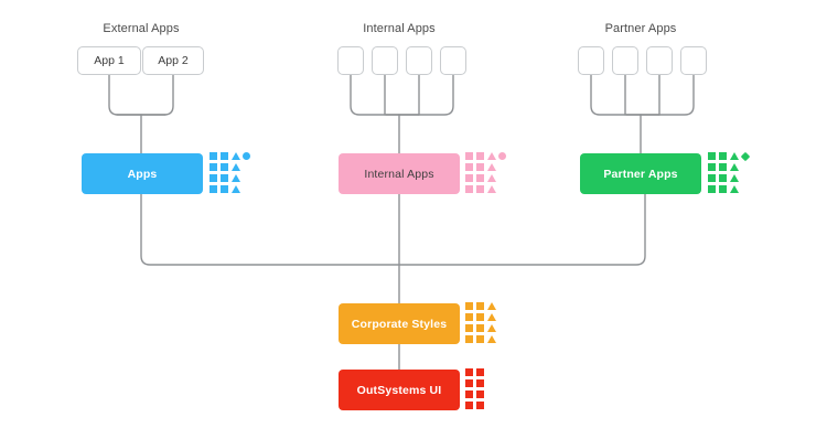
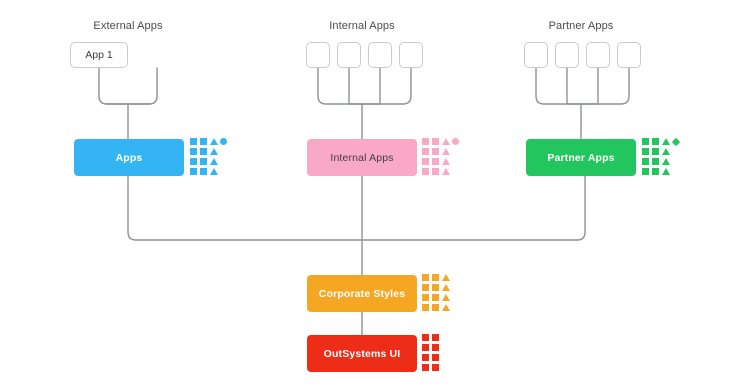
  External Apps
  App 1
- App 2
  Apps
  Internal Apps
  Internal Apps
  Partner Apps
  Partner Apps
  Corporate Styles
  OutSystems UI
